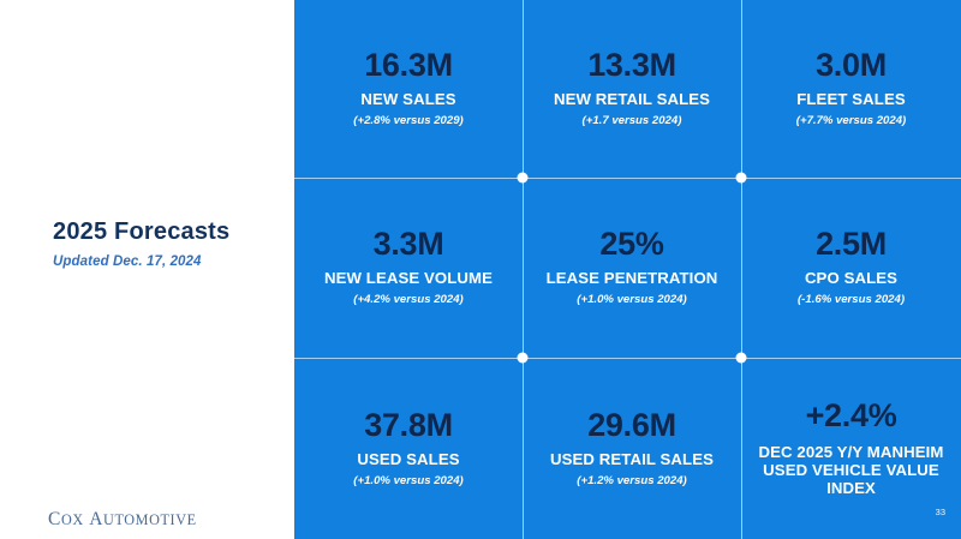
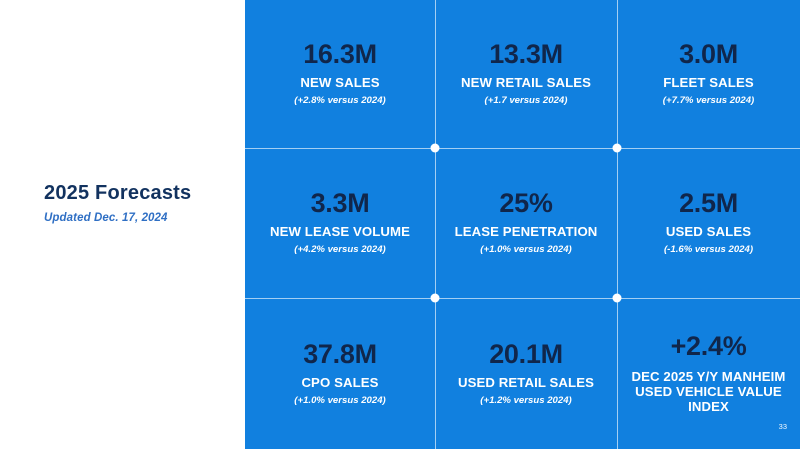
  2025 Forecasts
  Updated Dec. 17, 2024
- COX AUTOMOTIVE
  16.3M
  NEW SALES
- (+2.8% versus 2029)
+ (+2.8% versus 2024)
  13.3M
  NEW RETAIL SALES
  (+1.7 versus 2024)
  3.0M
  FLEET SALES
  (+7.7% versus 2024)
  3.3M
  NEW LEASE VOLUME
  (+4.2% versus 2024)
  25%
  LEASE PENETRATION
  (+1.0% versus 2024)
  2.5M
- CPO SALES
+ USED SALES
  (-1.6% versus 2024)
  37.8M
- USED SALES
+ CPO SALES
  (+1.0% versus 2024)
- 29.6M
+ 20.1M
  USED RETAIL SALES
  (+1.2% versus 2024)
  +2.4%
  DEC 2025 Y/Y MANHEIM USED VEHICLE VALUE INDEX
  33
